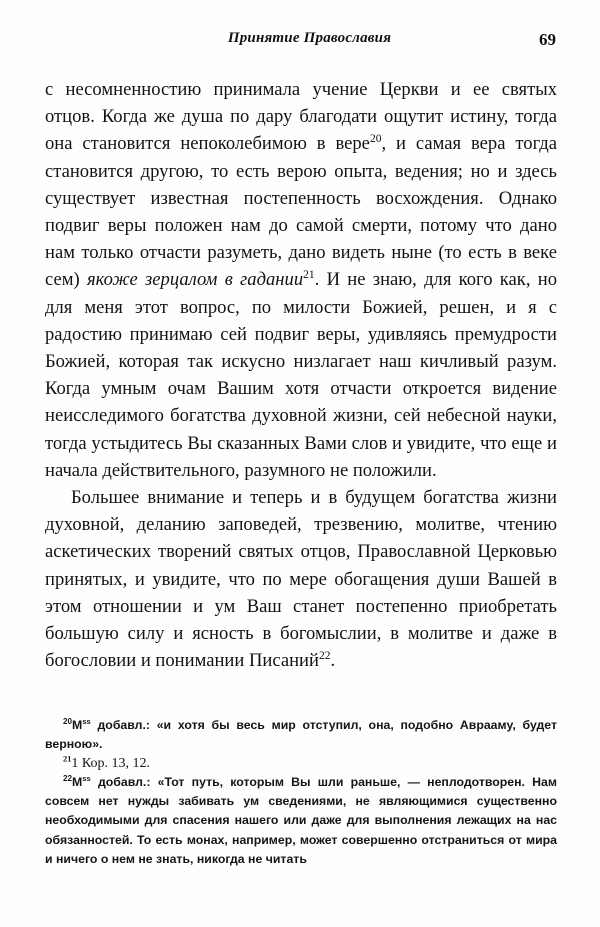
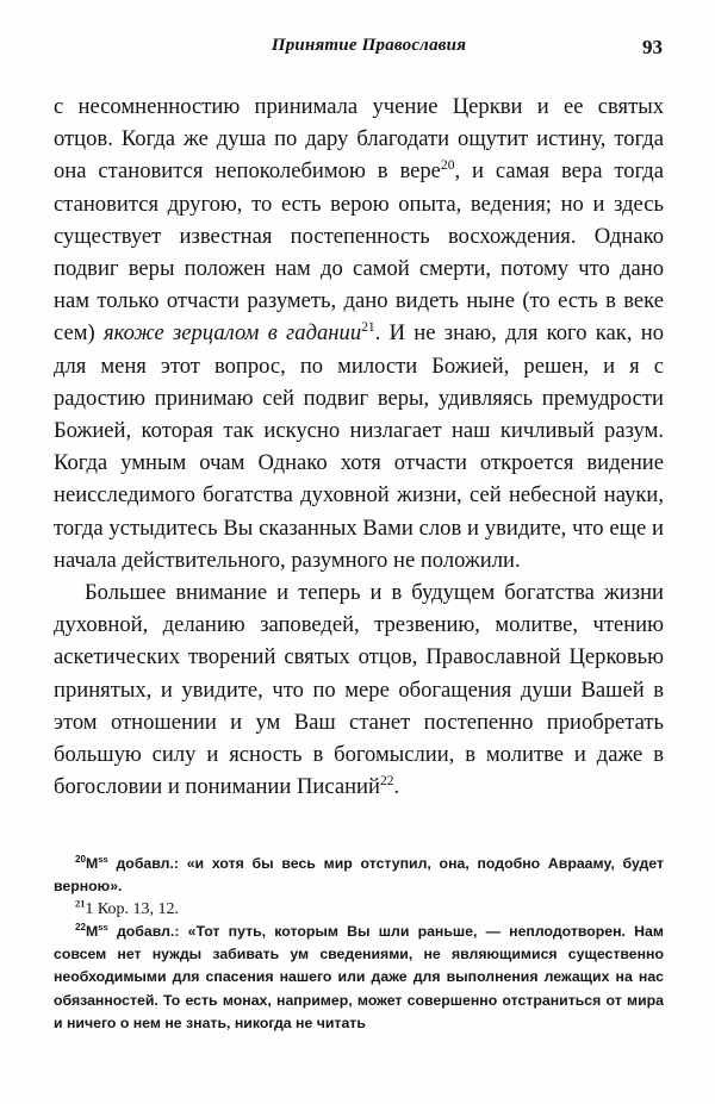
  Принятие Православия
- 69
+ 93
- с несомненностию принимала учение Церкви и ее святых отцов. Когда же душа по дару благодати ощутит истину, тогда она становится непоколебимою в вере20, и самая вера тогда становится другою, то есть верою опыта, ведения; но и здесь существует известная постепенность восхождения. Однако подвиг веры положен нам до самой смерти, потому что дано нам только отчасти разуметь, дано видеть ныне (то есть в веке сем) якоже зерцалом в гадании21. И не знаю, для кого как, но для меня этот вопрос, по милости Божией, решен, и я с радостию принимаю сей подвиг веры, удивляясь премудрости Божией, которая так искусно низлагает наш кичливый разум. Когда умным очам Вашим хотя отчасти откроется видение неисследимого богатства духовной жизни, сей небесной науки, тогда устыдитесь Вы сказанных Вами слов и увидите, что еще и начала действительного, разумного не положили.
+ с несомненностию принимала учение Церкви и ее святых отцов. Когда же душа по дару благодати ощутит истину, тогда она становится непоколебимою в вере20, и самая вера тогда становится другою, то есть верою опыта, ведения; но и здесь существует известная постепенность восхождения. Однако подвиг веры положен нам до самой смерти, потому что дано нам только отчасти разуметь, дано видеть ныне (то есть в веке сем) якоже зерцалом в гадании21. И не знаю, для кого как, но для меня этот вопрос, по милости Божией, решен, и я с радостию принимаю сей подвиг веры, удивляясь премудрости Божией, которая так искусно низлагает наш кичливый разум. Когда умным очам Однако хотя отчасти откроется видение неисследимого богатства духовной жизни, сей небесной науки, тогда устыдитесь Вы сказанных Вами слов и увидите, что еще и начала действительного, разумного не положили.
  Большее внимание и теперь и в будущем богатства жизни духовной, деланию заповедей, трезвению, молитве, чтению аскетических творений святых отцов, Православной Церковью принятых, и увидите, что по мере обогащения души Вашей в этом отношении и ум Ваш станет постепенно приобретать большую силу и ясность в богомыслии, в молитве и даже в богословии и понимании Писаний22.
  20Мss добавл.: «и хотя бы весь мир отступил, она, подобно Аврааму, будет верною».
  211 Кор. 13, 12.
  22Мss добавл.: «Тот путь, которым Вы шли раньше, — неплодотворен. Нам совсем нет нужды забивать ум сведениями, не являющимися существенно необходимыми для спасения нашего или даже для выполнения лежащих на нас обязанностей. То есть монах, например, может совершенно отстраниться от мира и ничего о нем не знать, никогда не читать
